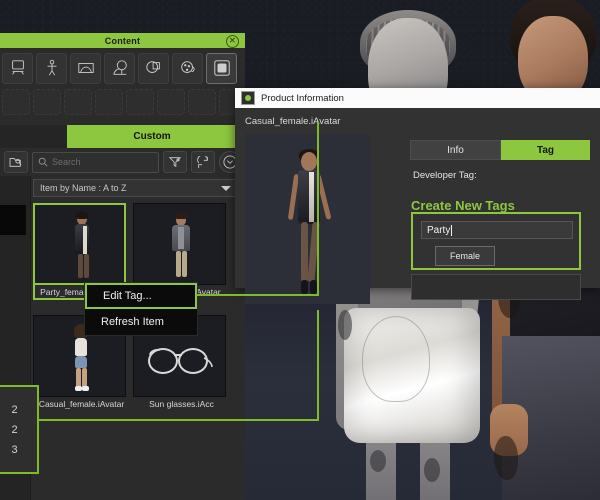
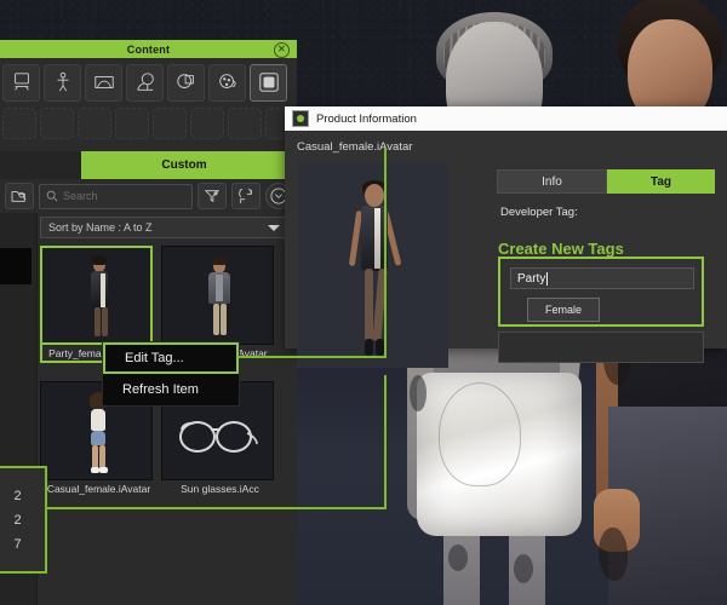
  Content
  ✕
  Custom
  Search
- Item by Name : A to Z
+ Sort by Name : A to Z
  Casual_female.iAvatar
  Sun glasses.iAcc
  Edit Tag...
  Refresh Item
  Product Information
  Casual_female.iAvatar
  Info
  Tag
  Developer Tag:
  Create New Tags
  Party
  Female
  2
  2
- 3
+ 7
